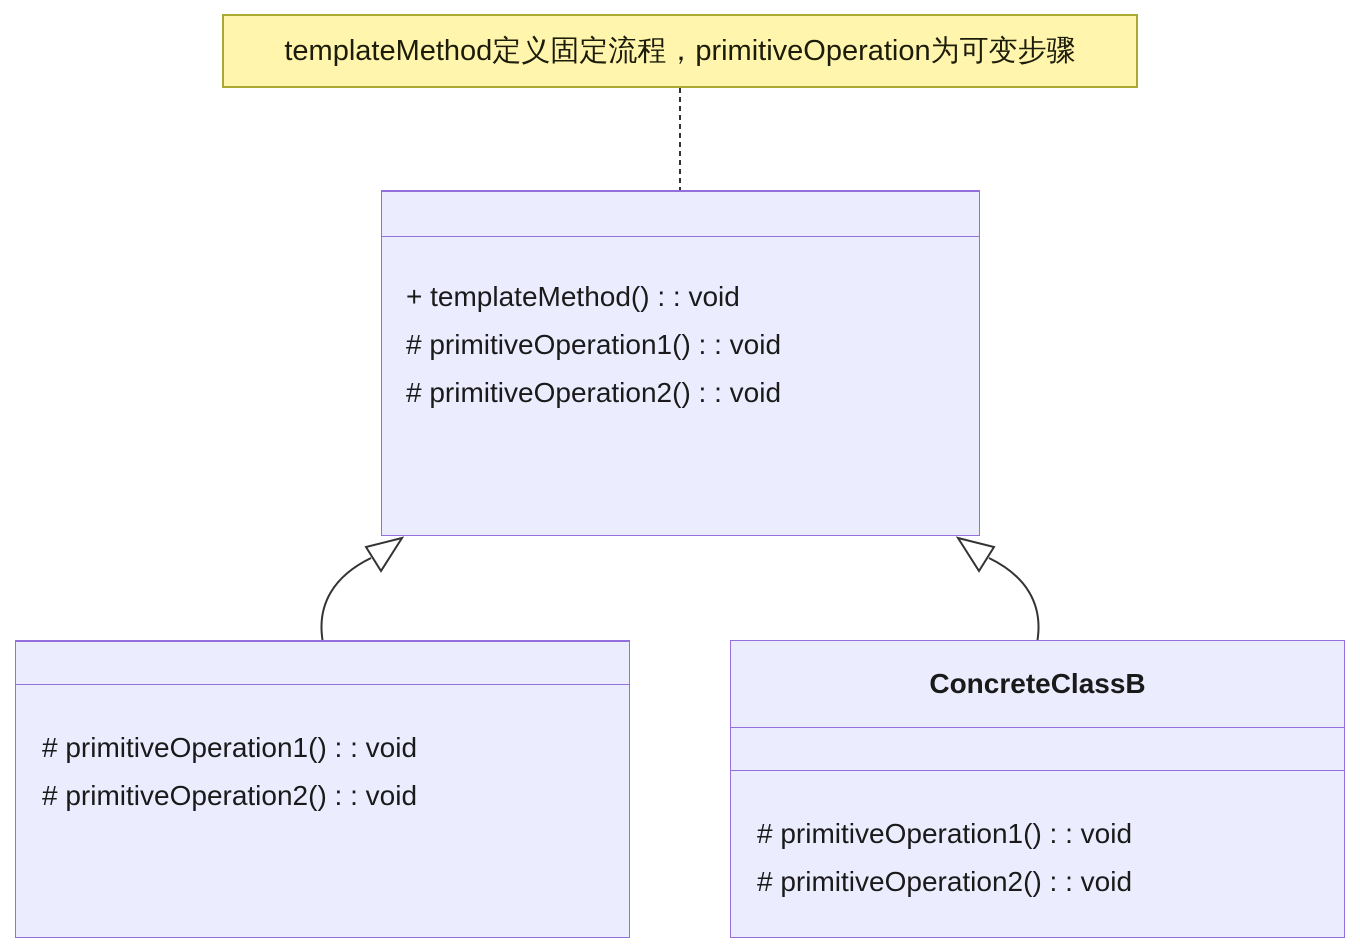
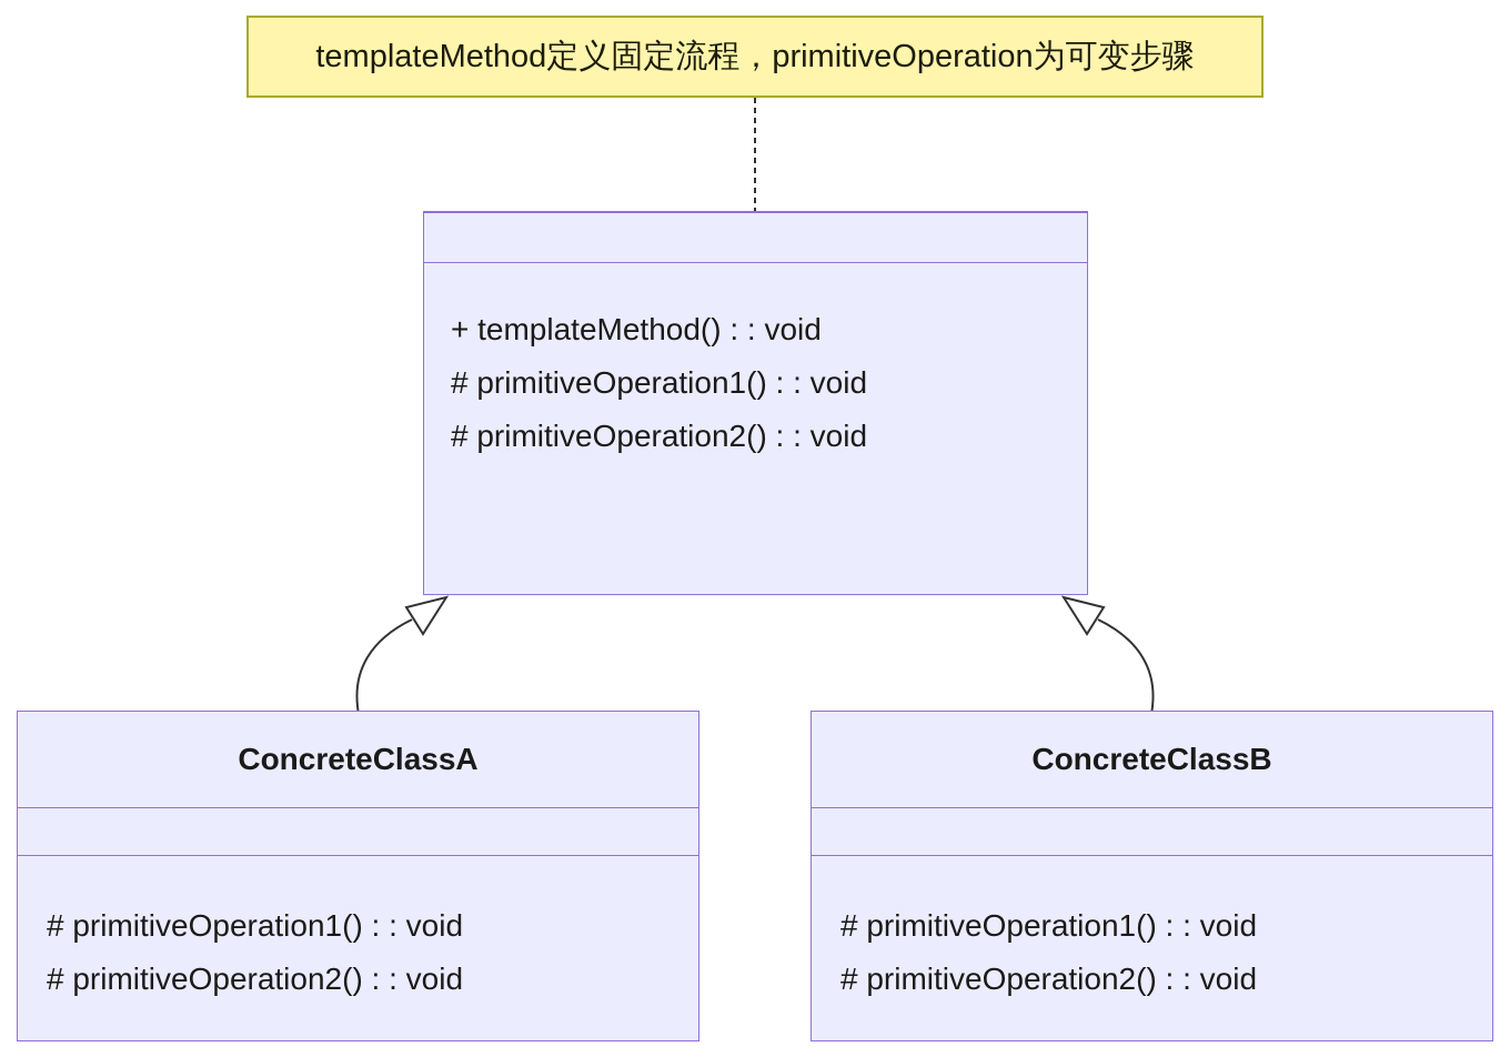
  templateMethod定义固定流程，primitiveOperation为可变步骤
  + templateMethod() : : void
  # primitiveOperation1() : : void
  # primitiveOperation2() : : void
+ ConcreteClassA
  # primitiveOperation1() : : void
  # primitiveOperation2() : : void
  ConcreteClassB
  # primitiveOperation1() : : void
  # primitiveOperation2() : : void
